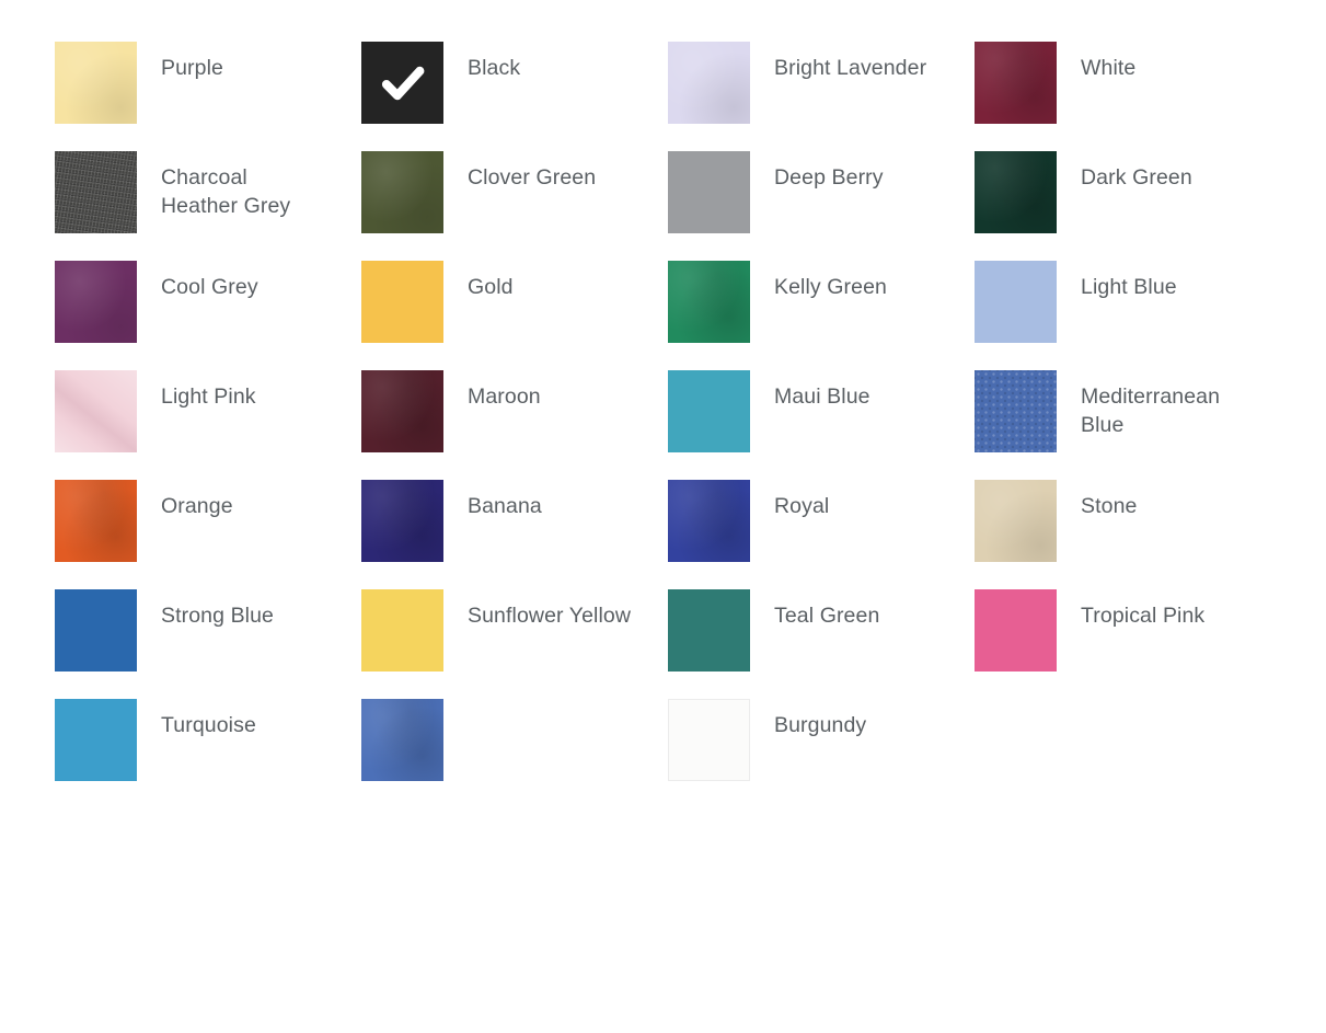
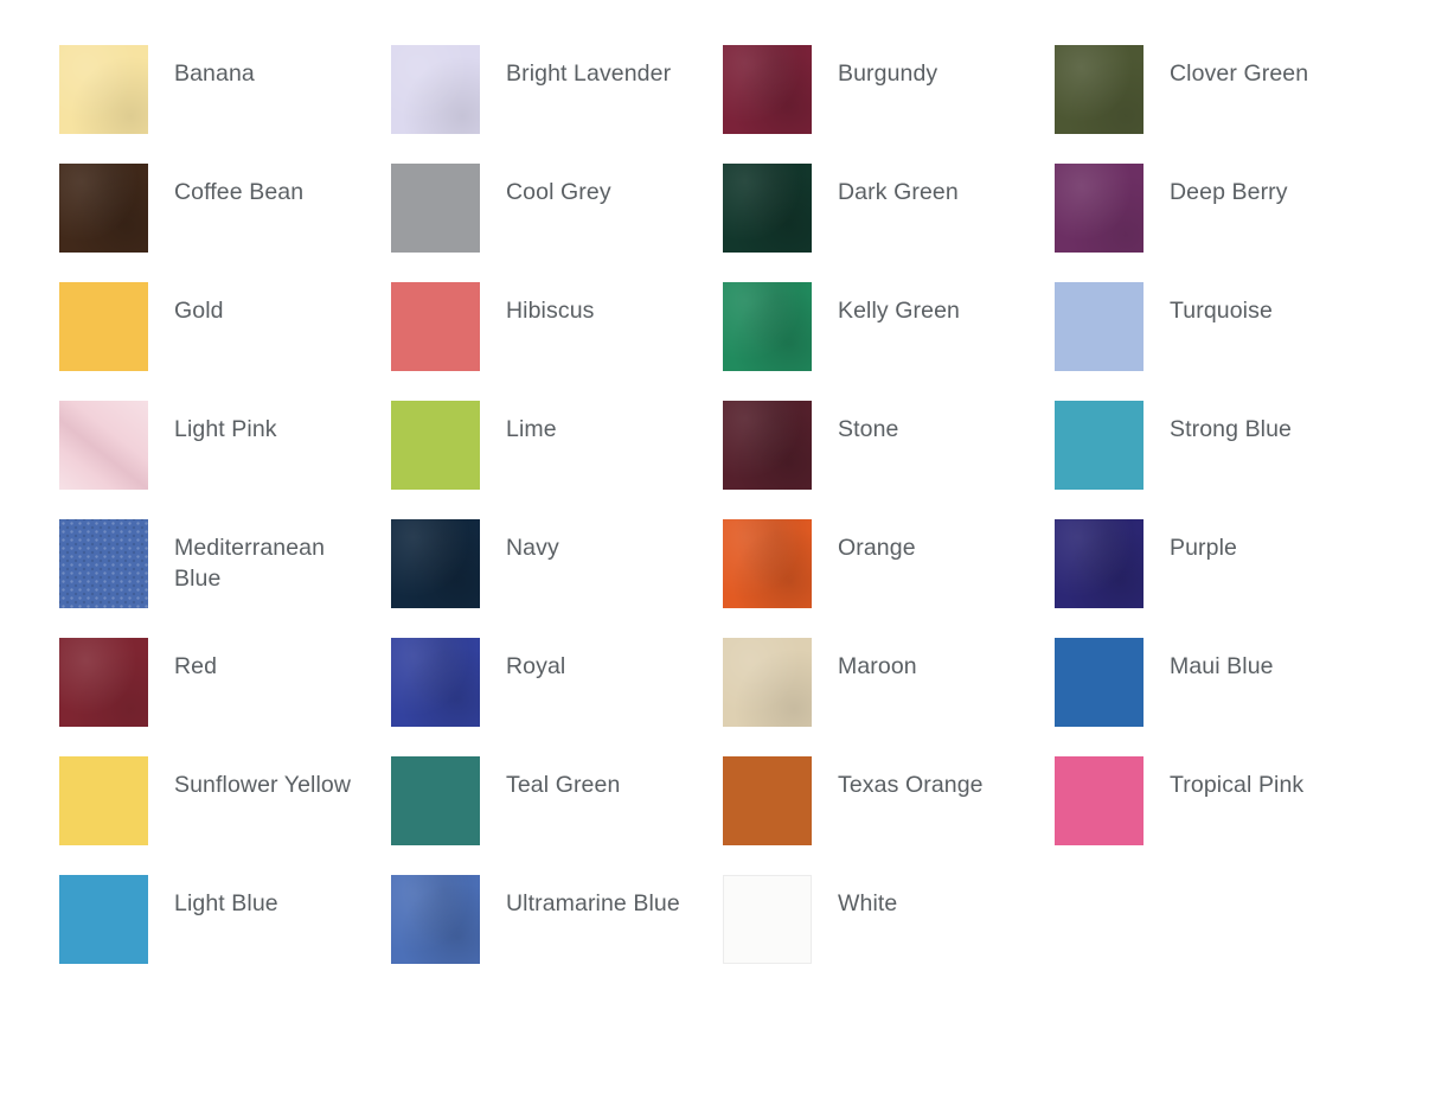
- Purple
+ Banana
- Black
  Bright Lavender
- White
+ Burgundy
- Charcoal
- Heather Grey
  Clover Green
+ Coffee Bean
- Deep Berry
+ Cool Grey
  Dark Green
- Cool Grey
+ Deep Berry
  Gold
+ Hibiscus
  Kelly Green
- Light Blue
+ Turquoise
  Light Pink
+ Lime
- Maroon
+ Stone
- Maui Blue
+ Strong Blue
  Mediterranean
  Blue
+ Navy
  Orange
- Banana
+ Purple
+ Red
  Royal
- Stone
+ Maroon
- Strong Blue
+ Maui Blue
  Sunflower Yellow
  Teal Green
+ Texas Orange
  Tropical Pink
- Turquoise
+ Light Blue
+ Ultramarine Blue
- Burgundy
+ White
